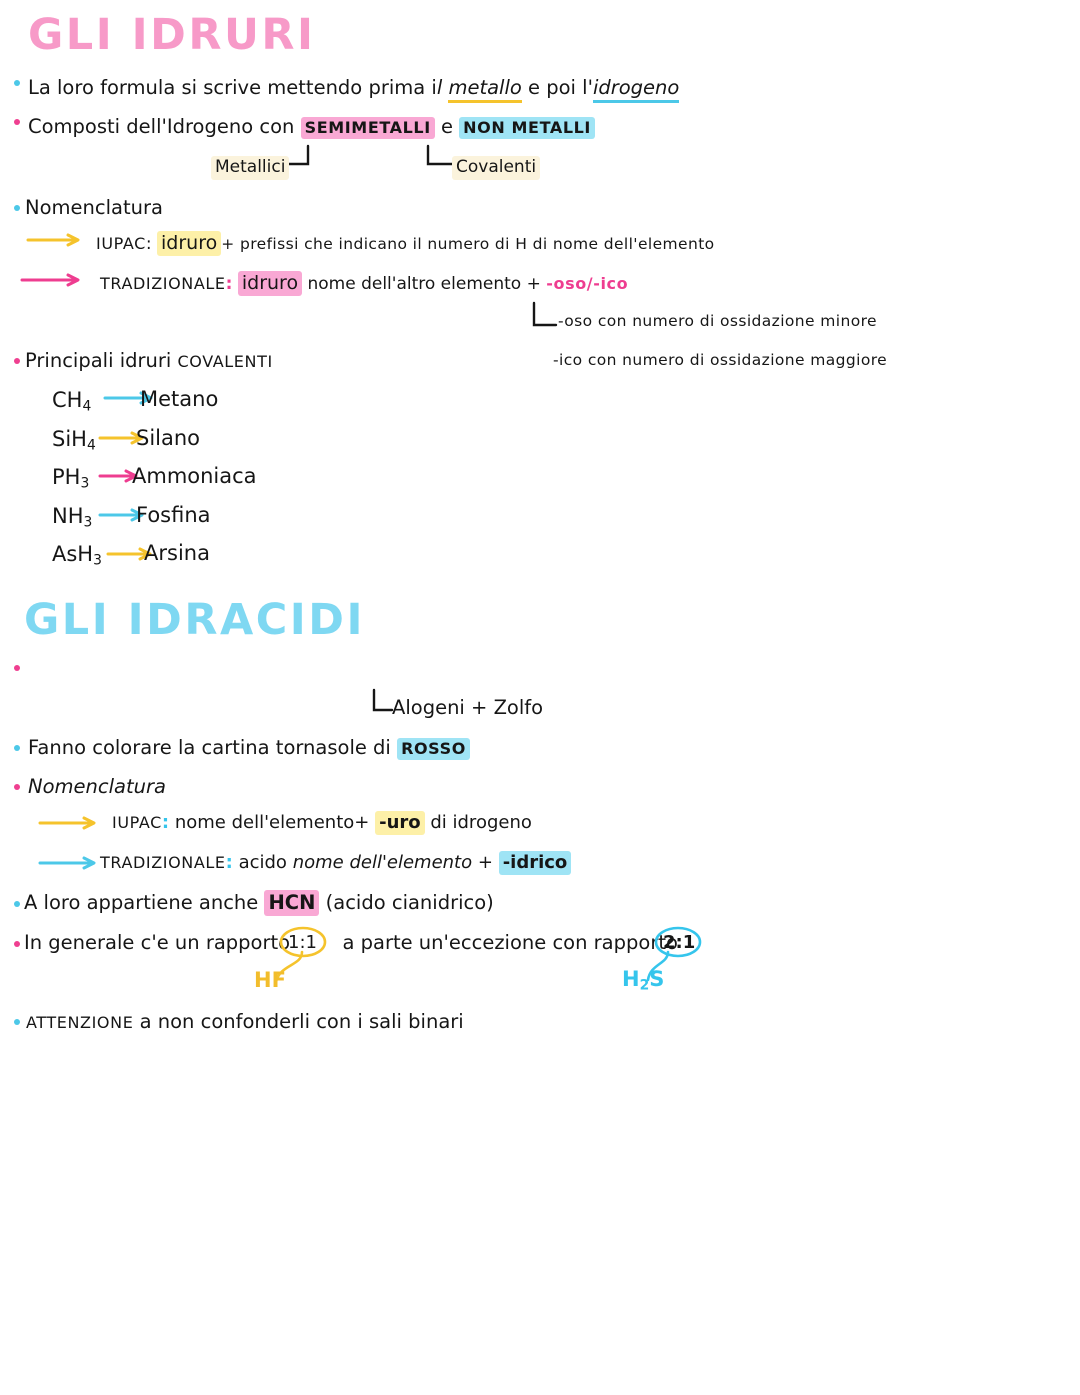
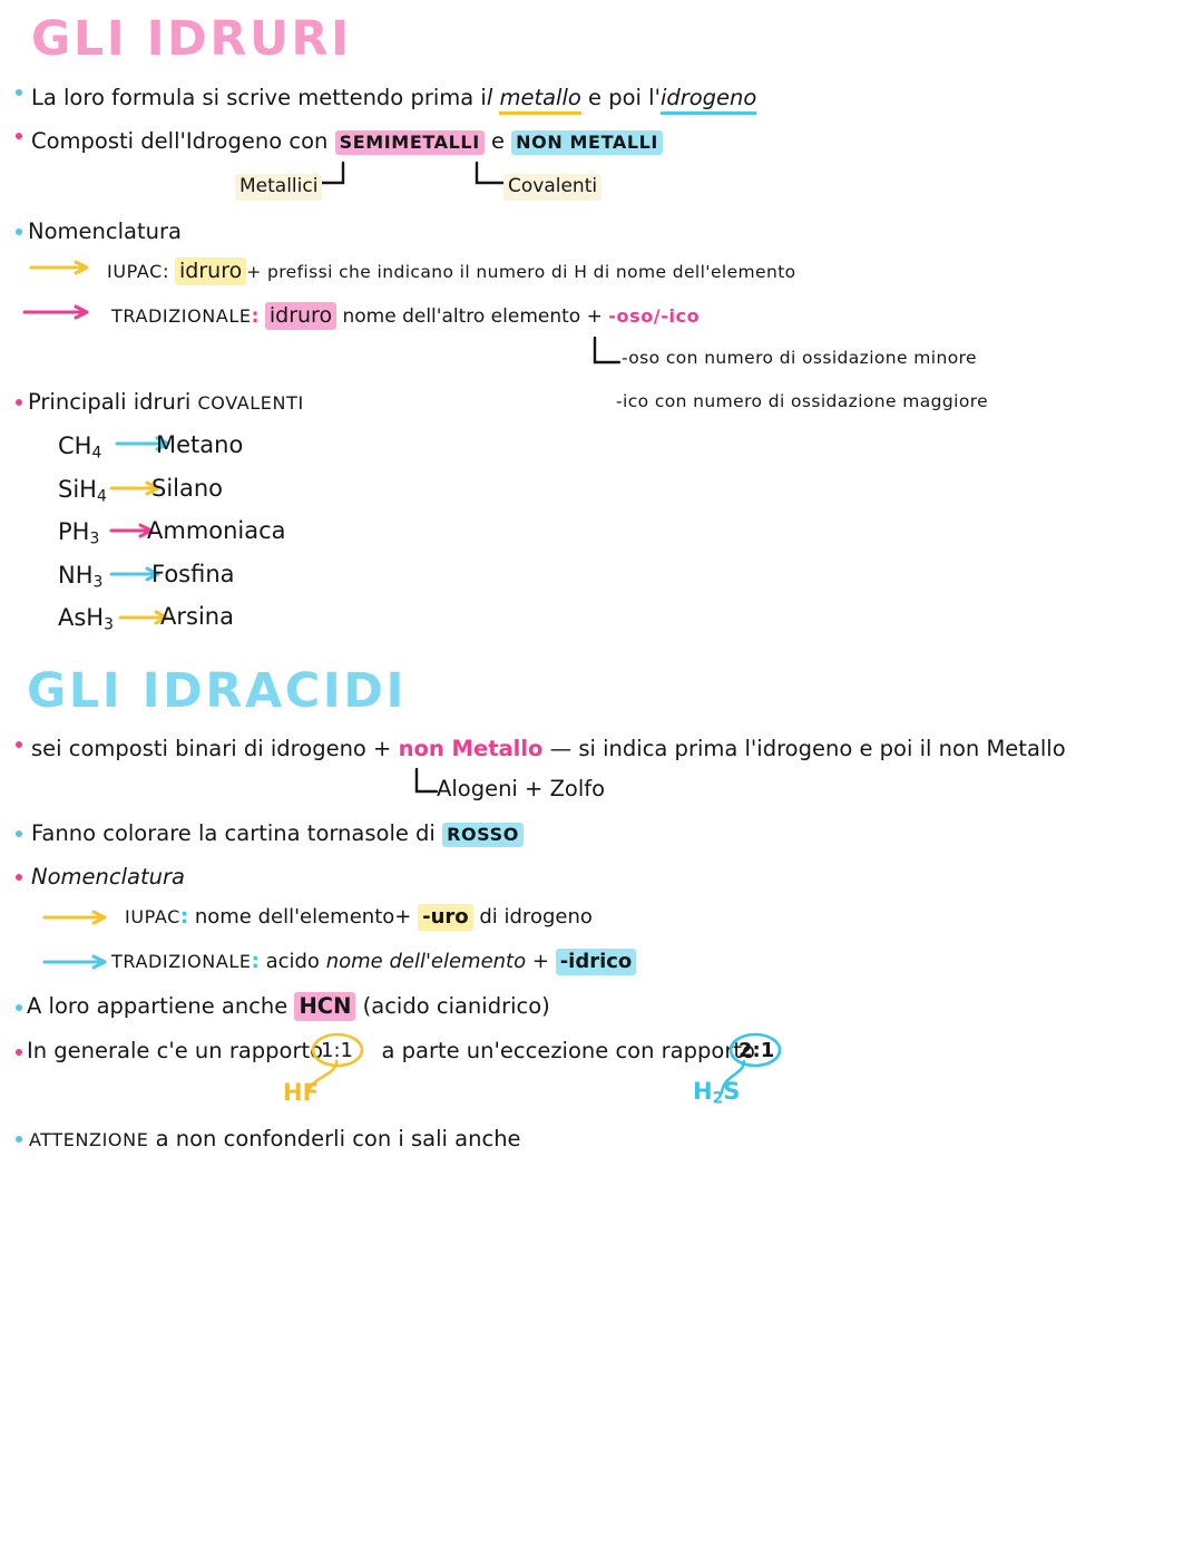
  GLI IDRURI
  La loro formula si scrive mettendo prima il metallo e poi l'idrogeno
  Composti dell'Idrogeno con SEMIMETALLI e NON METALLI
  Metallici
  Covalenti
  Nomenclatura
  IUPAC: idruro + prefissi che indicano il numero di H di nome dell'elemento
  TRADIZIONALE: idruro nome dell'altro elemento + -oso/-ico
  -oso con numero di ossidazione minore
  -ico con numero di ossidazione maggiore
  Principali idruri COVALENTI
  CH4
  Metano
  SiH4
  Silano
  PH3
  Ammoniaca
  NH3
  Fosfina
  AsH3
  Arsina
  GLI IDRACIDI
+ sei composti binari di idrogeno + non Metallo — si indica prima l'idrogeno e poi il non Metallo
  Alogeni + Zolfo
  Fanno colorare la cartina tornasole di ROSSO
  Nomenclatura
  IUPAC: nome dell'elemento+ -uro di idrogeno
  TRADIZIONALE: acido nome dell'elemento + -idrico
  A loro appartiene anche HCN (acido cianidrico)
  In generale c'e un rapporto a parte un'eccezione con rapporto
  1:1
  HF
  2:1
  H2S
- ATTENZIONE a non confonderli con i sali binari
+ ATTENZIONE a non confonderli con i sali anche
